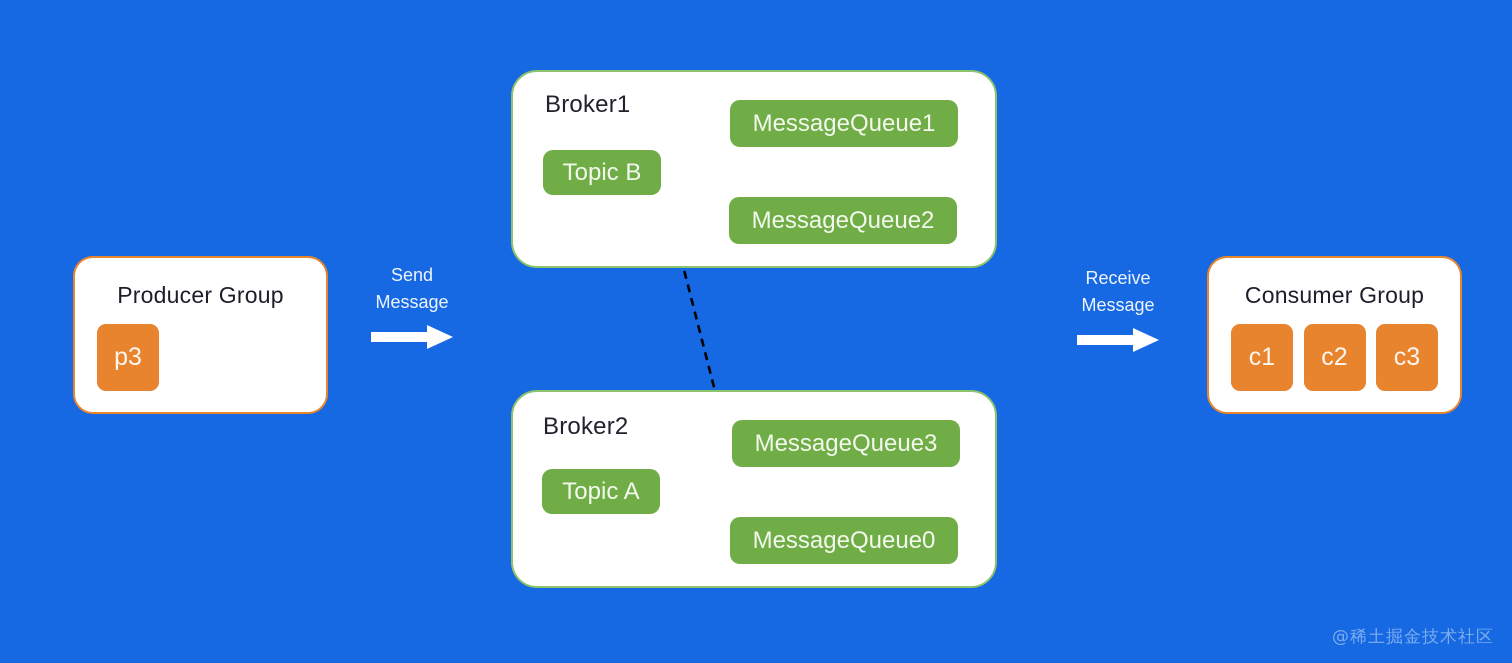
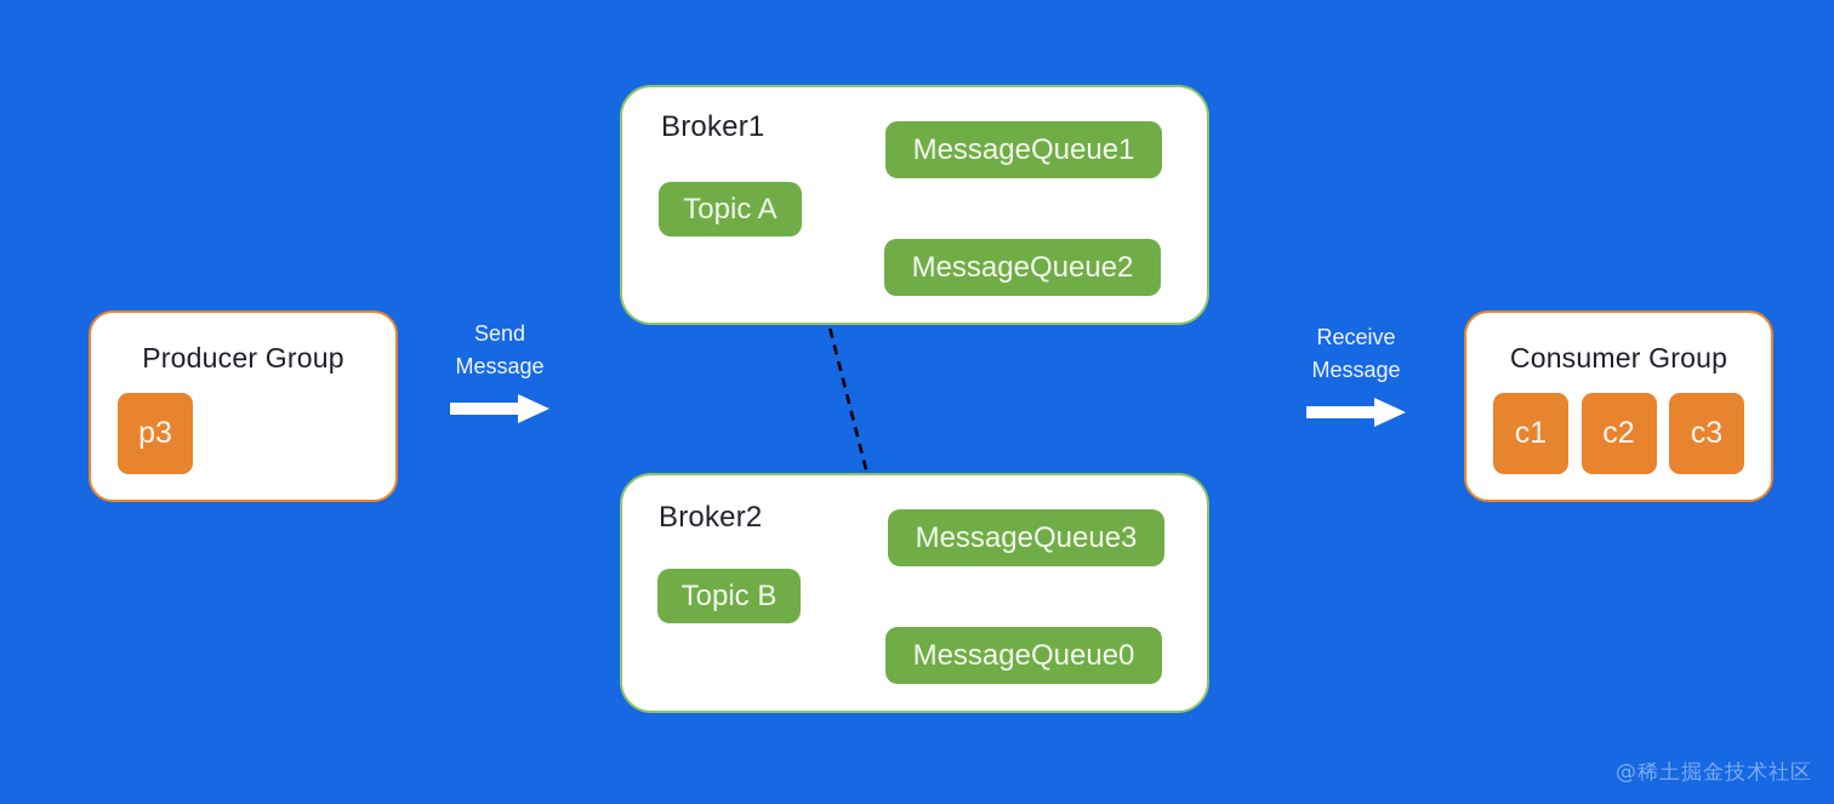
  Producer Group
  p3
  Send
  Message
  Broker1
- Topic B
+ Topic A
  MessageQueue1
  MessageQueue2
  Broker2
- Topic A
+ Topic B
  MessageQueue3
  MessageQueue0
  Receive
  Message
  Consumer Group
  c1
  c2
  c3
  @稀土掘金技术社区
